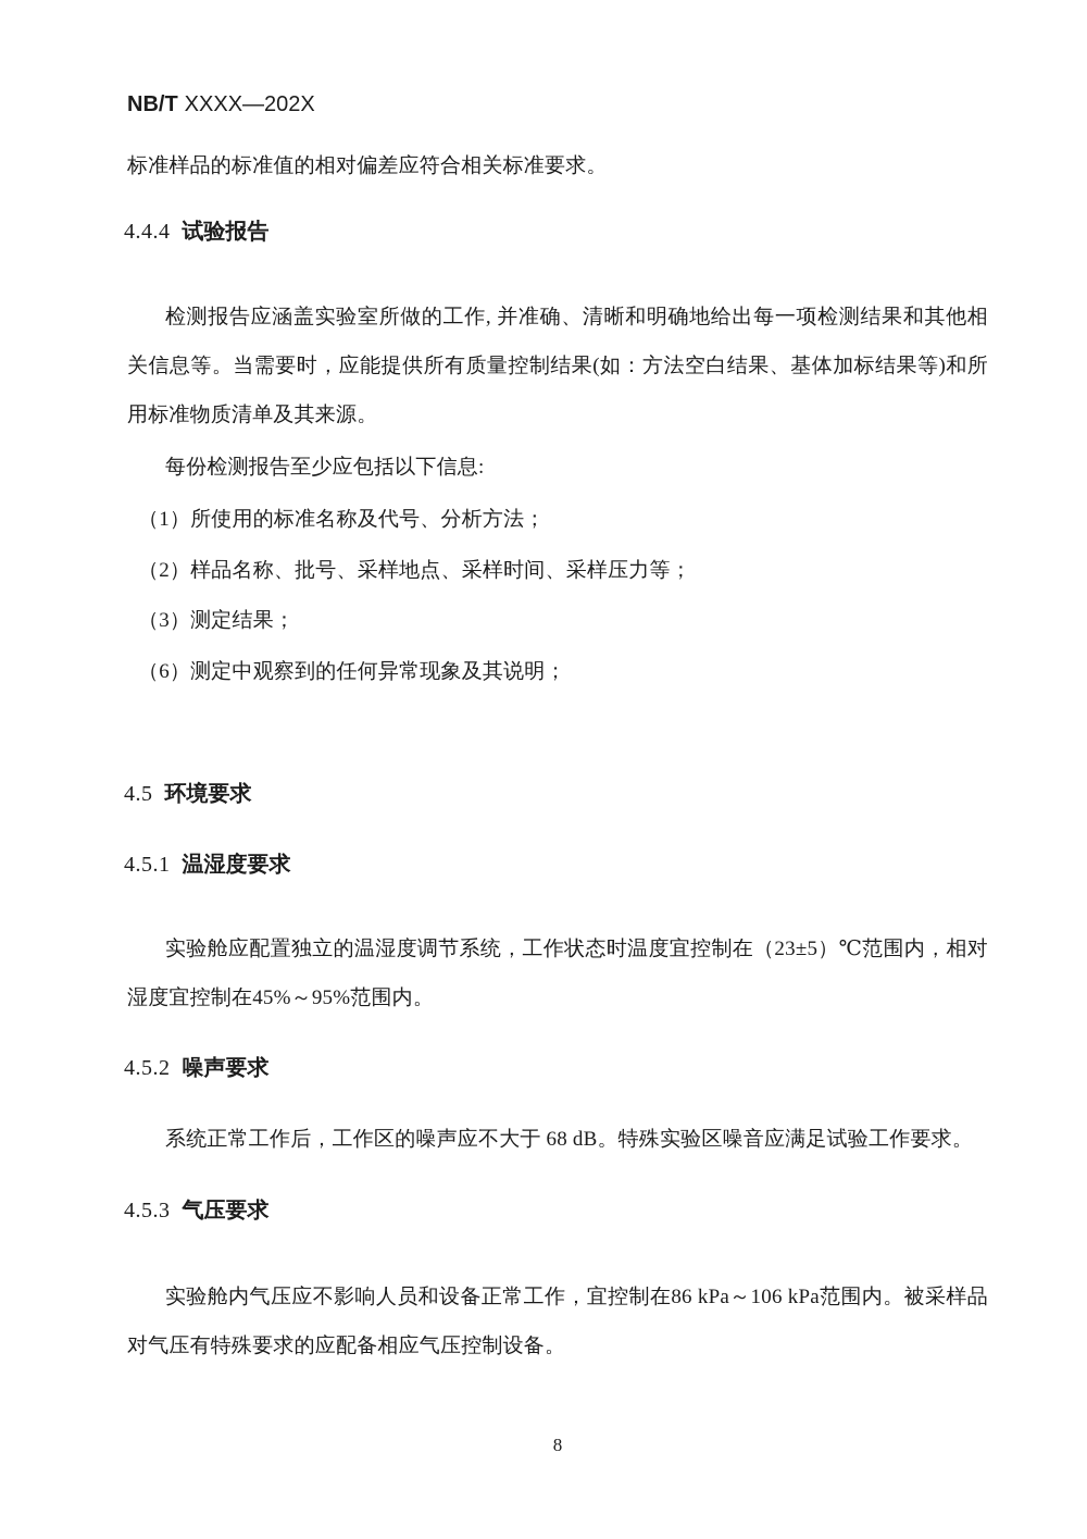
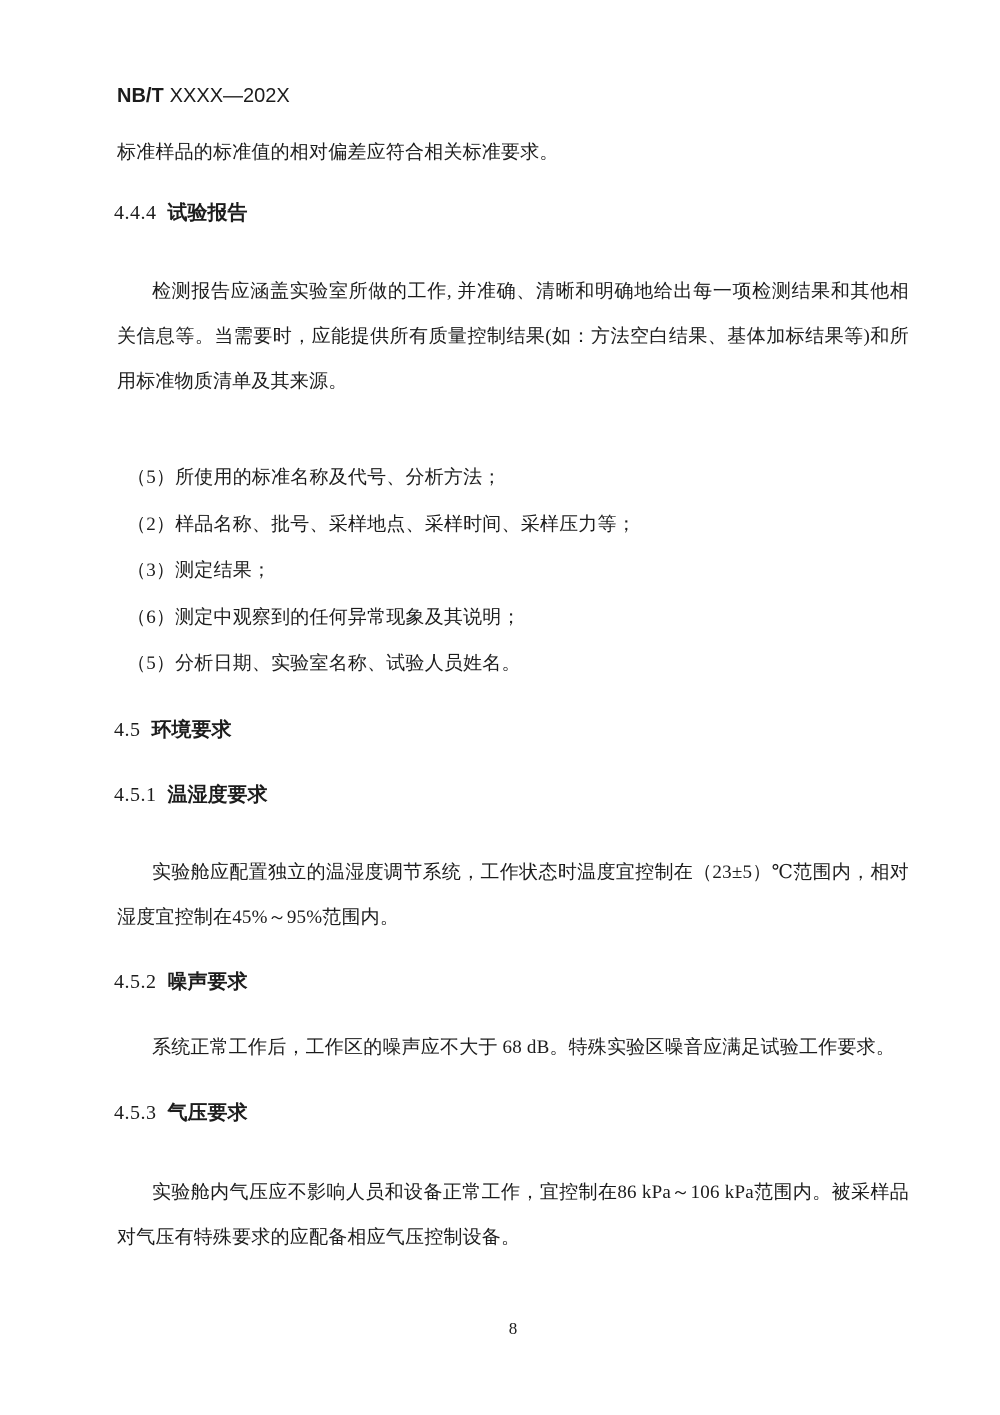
  NB/T XXXX—202X
  标准样品的标准值的相对偏差应符合相关标准要求。
  4.4.4 试验报告
  检测报告应涵盖实验室所做的工作, 并准确、清晰和明确地给出每一项检测结果和其他相关信息等。当需要时，应能提供所有质量控制结果(如：方法空白结果、基体加标结果等)和所用标准物质清单及其来源。
- 每份检测报告至少应包括以下信息:
- （1）所使用的标准名称及代号、分析方法；
+ （5）所使用的标准名称及代号、分析方法；
  （2）样品名称、批号、采样地点、采样时间、采样压力等；
  （3）测定结果；
  （6）测定中观察到的任何异常现象及其说明；
+ （5）分析日期、实验室名称、试验人员姓名。
  4.5 环境要求
  4.5.1 温湿度要求
  实验舱应配置独立的温湿度调节系统，工作状态时温度宜控制在（23±5）℃范围内，相对湿度宜控制在45%～95%范围内。
  4.5.2 噪声要求
  系统正常工作后，工作区的噪声应不大于 68 dB。特殊实验区噪音应满足试验工作要求。
  4.5.3 气压要求
  实验舱内气压应不影响人员和设备正常工作，宜控制在86 kPa～106 kPa范围内。被采样品对气压有特殊要求的应配备相应气压控制设备。
  8
